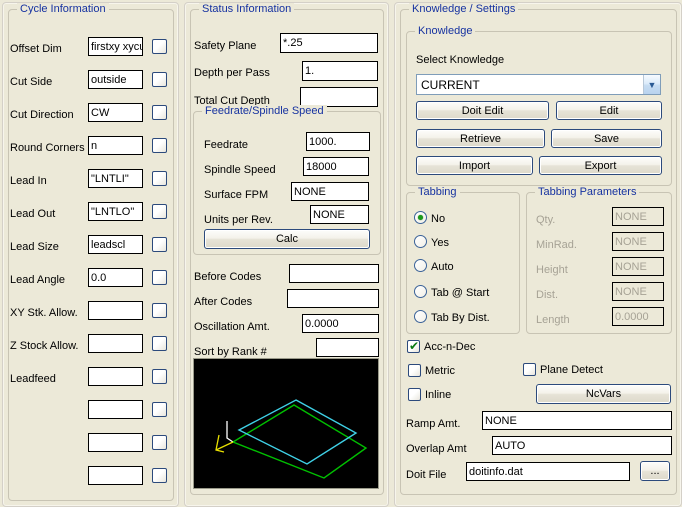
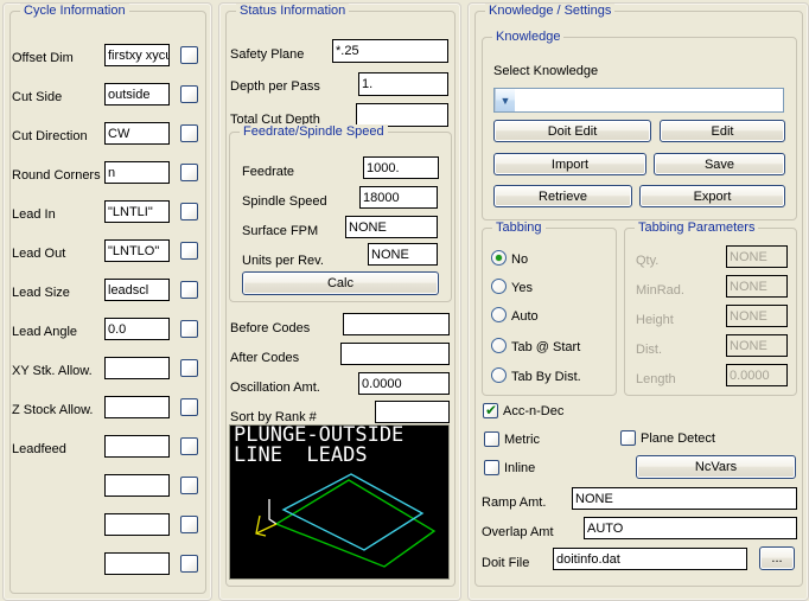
  Cycle Information
  Offset Dim
  firstxy xycu
  Cut Side
  outside
  Cut Direction
  CW
  Round Corners
  n
  Lead In
  "LNTLI"
  Lead Out
  "LNTLO"
  Lead Size
  leadscl
  Lead Angle
  0.0
  XY Stk. Allow.
  Z Stock Allow.
  Leadfeed
  Status Information
  Safety Plane
  *.25
  Depth per Pass
  1.
  Total Cut Depth
  Feedrate/Spindle Speed
  Feedrate
  1000.
  Spindle Speed
  18000
  Surface FPM
  NONE
  Units per Rev.
  NONE
  Calc
  Before Codes
  After Codes
  Oscillation Amt.
  0.0000
  Sort by Rank #
+ PLUNGE-OUTSIDE
+ LINE LEADS
  Knowledge / Settings
  Knowledge
  Select Knowledge
- CURRENT
  ▼
  Doit Edit
  Edit
- Retrieve
+ Import
  Save
- Import
+ Retrieve
  Export
  Tabbing
  No
  Yes
  Auto
  Tab @ Start
  Tab By Dist.
  Tabbing Parameters
  Qty.
  NONE
  MinRad.
  NONE
  Height
  NONE
  Dist.
  NONE
  Length
  0.0000
  ✔
  Acc-n-Dec
  Metric
  Plane Detect
  Inline
  NcVars
  Ramp Amt.
  NONE
  Overlap Amt
  AUTO
  Doit File
  doitinfo.dat
  ...
